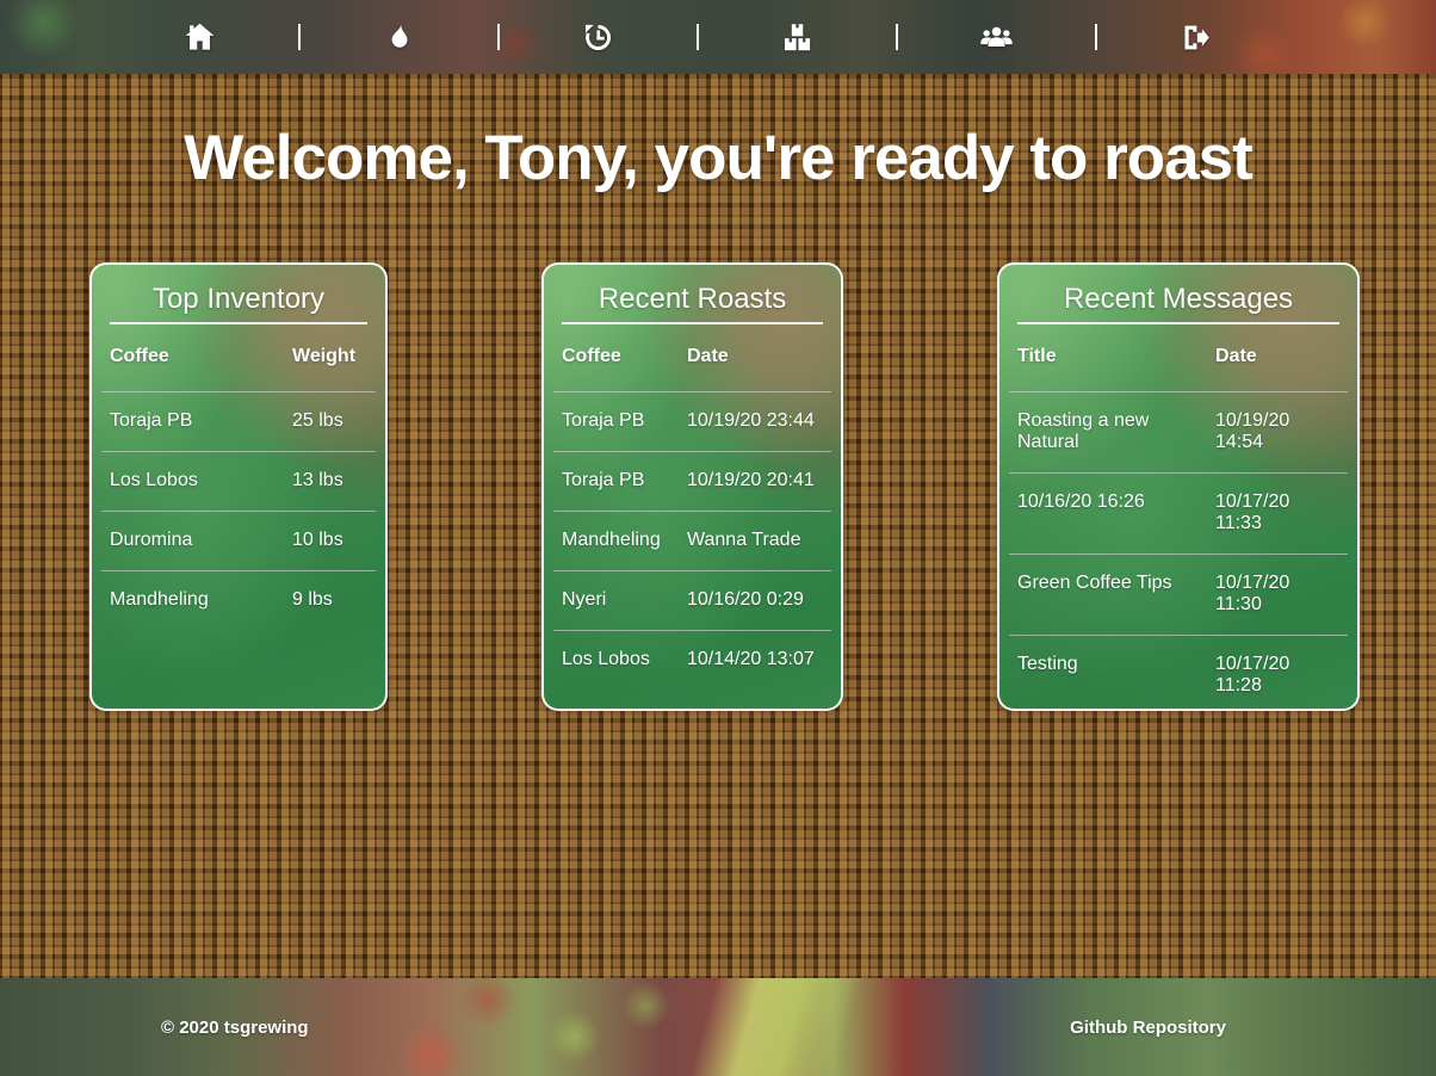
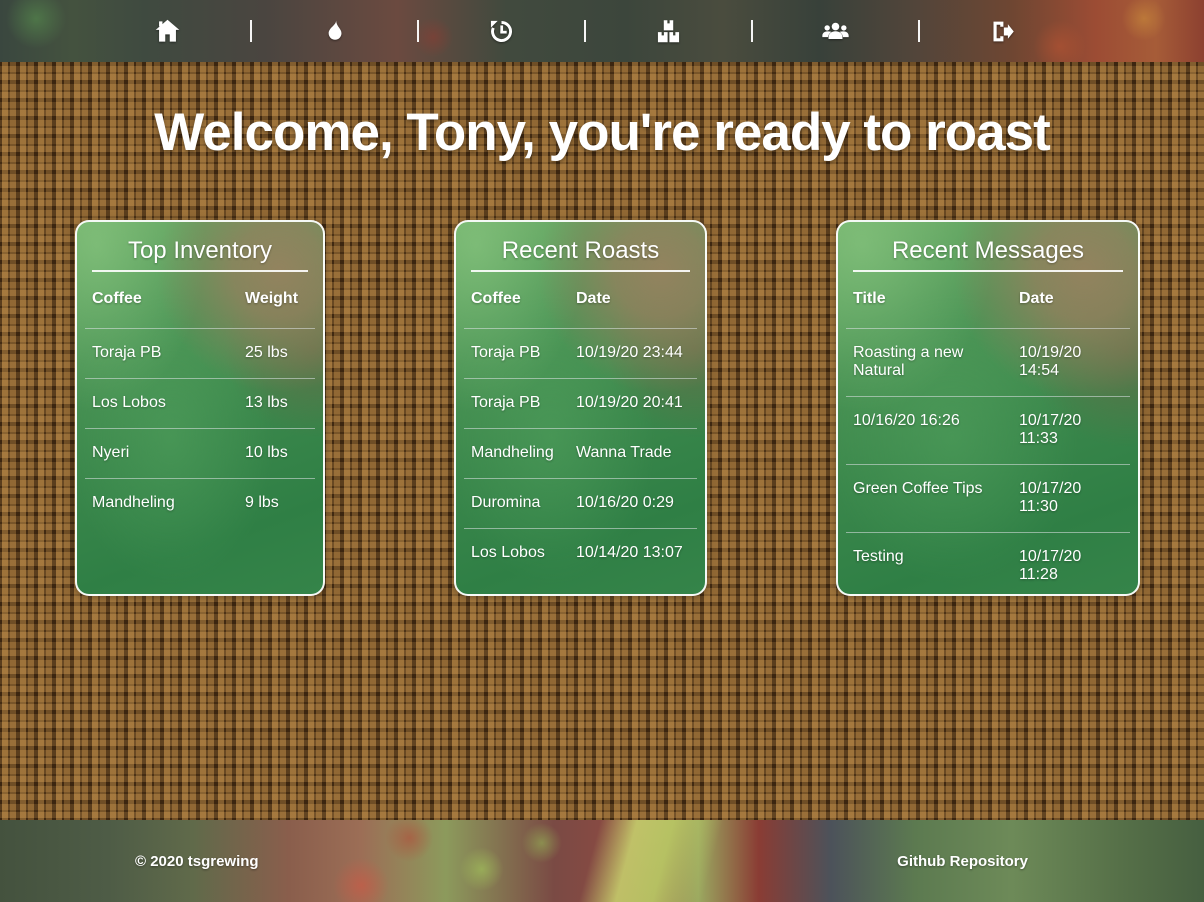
  Welcome, Tony, you're ready to roast
  Top Inventory
  Coffee
  Weight
  Toraja PB
  25 lbs
  Los Lobos
  13 lbs
- Duromina
+ Nyeri
  10 lbs
  Mandheling
  9 lbs
  Recent Roasts
  Coffee
  Date
  Toraja PB
  10/19/20 23:44
  Toraja PB
  10/19/20 20:41
  Mandheling
  Wanna Trade
- Nyeri
+ Duromina
  10/16/20 0:29
  Los Lobos
  10/14/20 13:07
  Recent Messages
  Title
  Date
  Roasting a new Natural
  10/19/20 14:54
  10/16/20 16:26
  10/17/20 11:33
  Green Coffee Tips
  10/17/20 11:30
  Testing
  10/17/20 11:28
  © 2020 tsgrewing
  Github Repository
